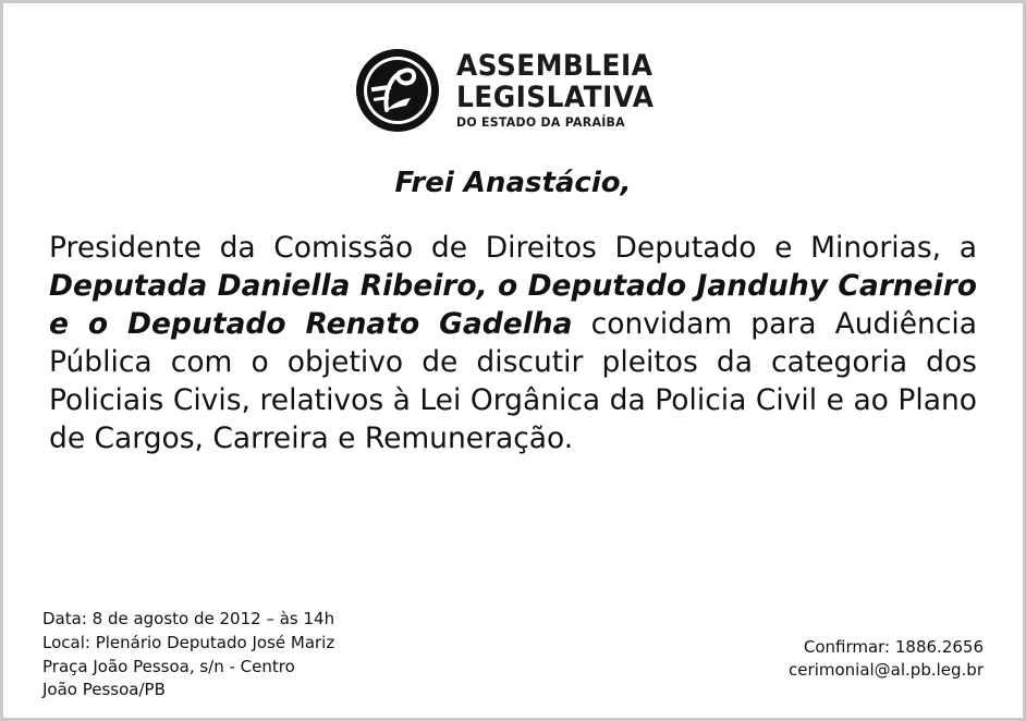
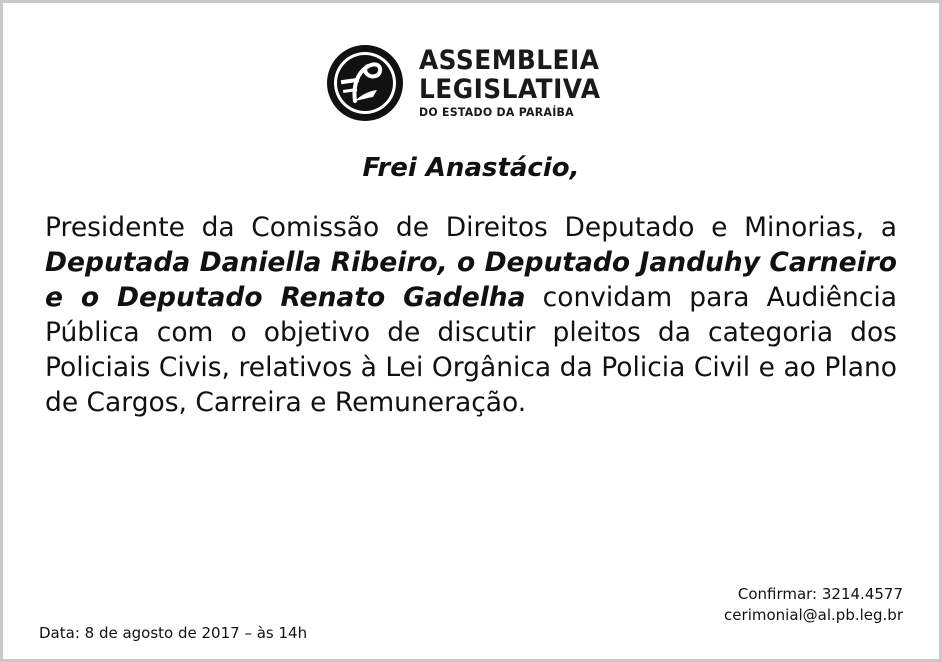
  ASSEMBLEIA
  LEGISLATIVA
  DO ESTADO DA PARAÍBA
  Frei Anastácio,
  Presidente da Comissão de Direitos Deputado e Minorias, a Deputada Daniella Ribeiro, o Deputado Janduhy Carneiro e o Deputado Renato Gadelha convidam para Audiência Pública com o objetivo de discutir pleitos da categoria dos Policiais Civis, relativos à Lei Orgânica da Policia Civil e ao Plano de Cargos, Carreira e Remuneração.
- Data: 8 de agosto de 2012 – às 14h
+ Data: 8 de agosto de 2017 – às 14h
- Local: Plenário Deputado José Mariz
- Praça João Pessoa, s/n - Centro
- João Pessoa/PB
- Confirmar: 1886.2656
+ Confirmar: 3214.4577
  cerimonial@al.pb.leg.br
